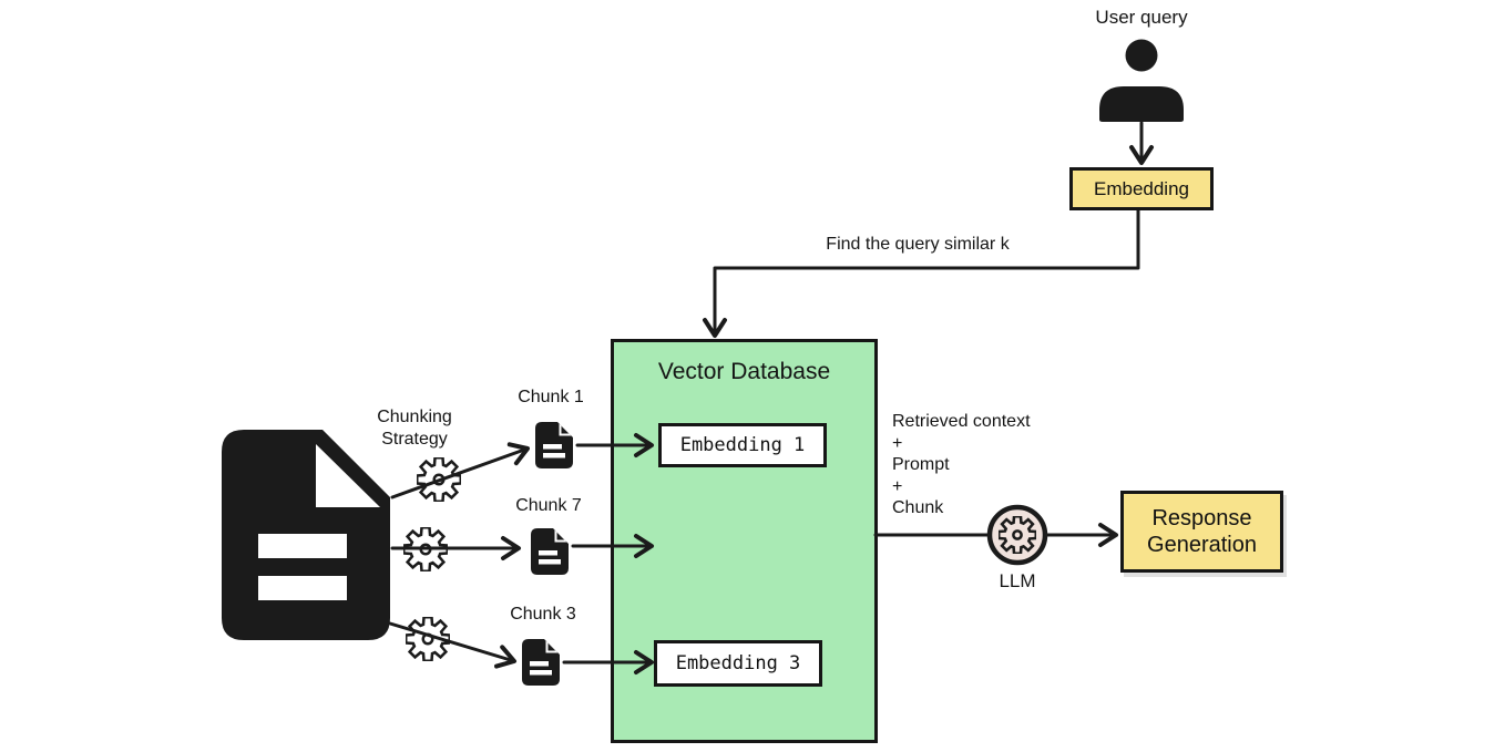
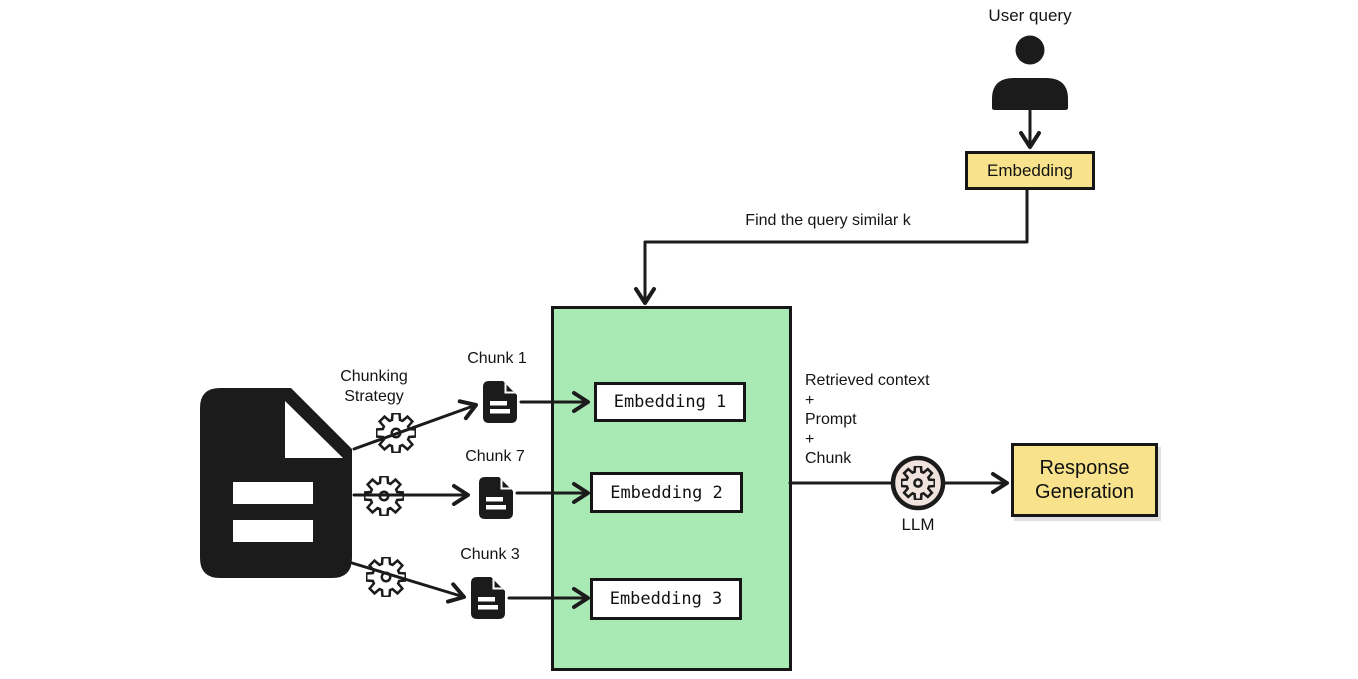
  User query
  Embedding
  Find the query similar k
- Vector Database
  Embedding 1
+ Embedding 2
  Embedding 3
  Chunking
  Strategy
  Chunk 1
  Chunk 7
  Chunk 3
  Retrieved context
  +
  Prompt
  +
  Chunk
  LLM
  Response
  Generation
